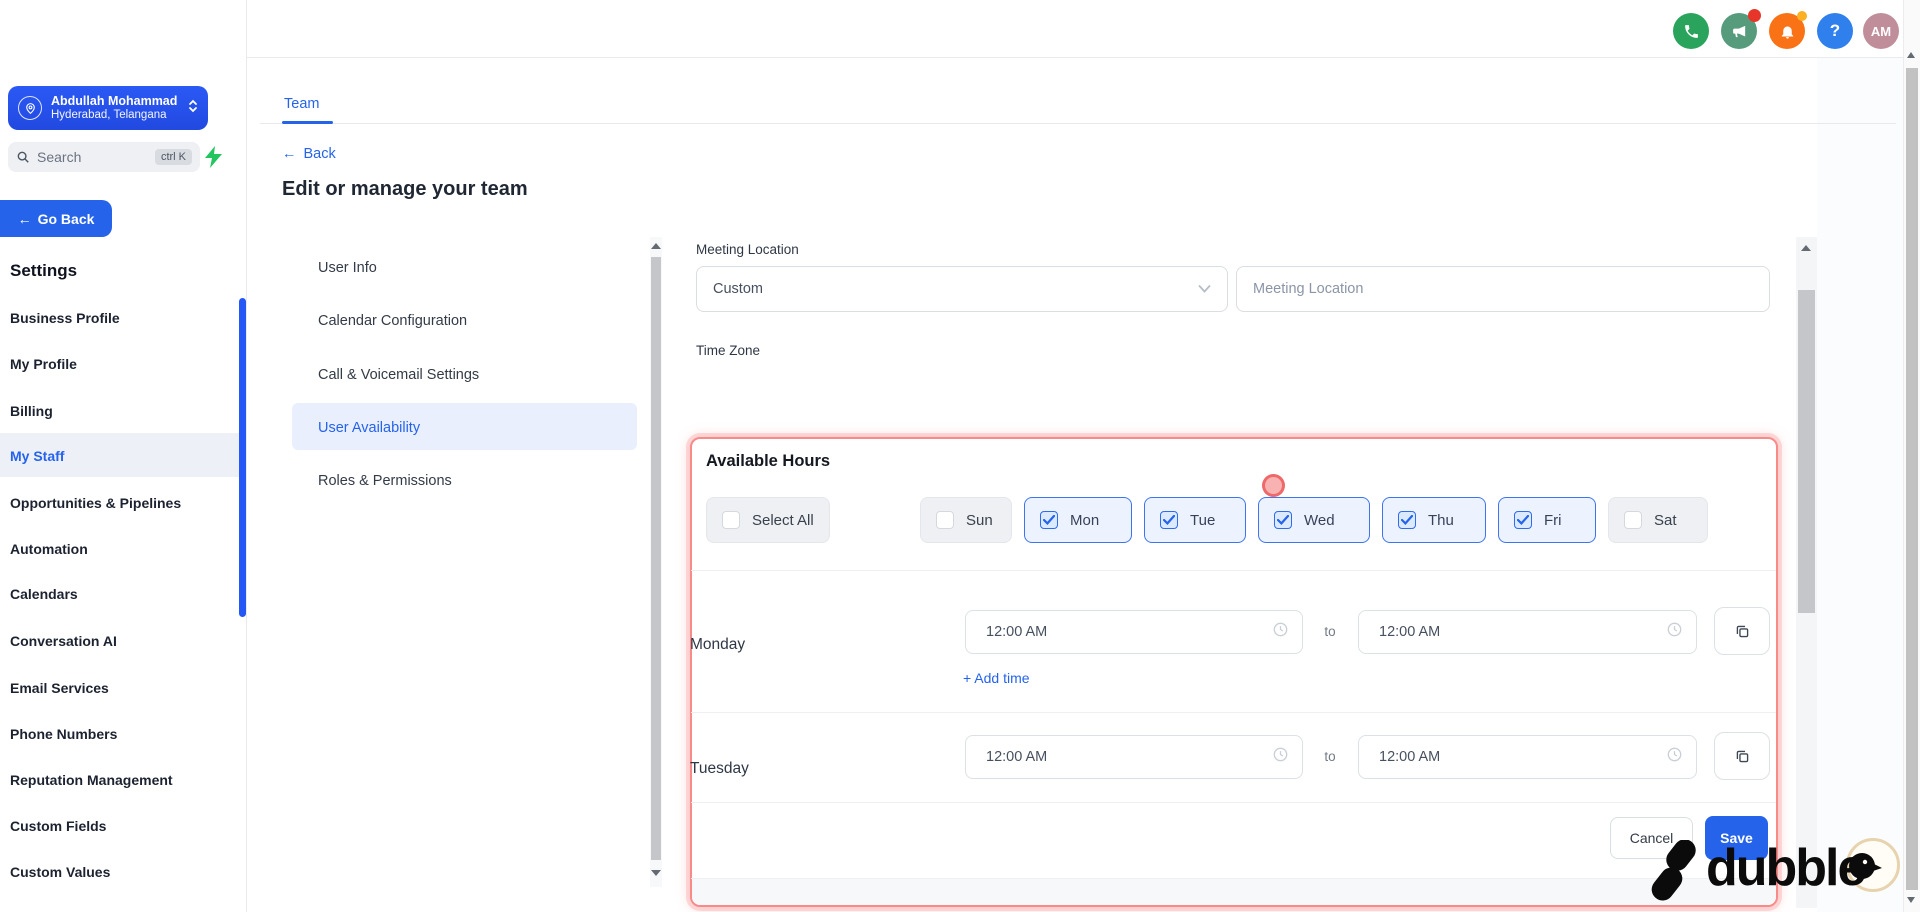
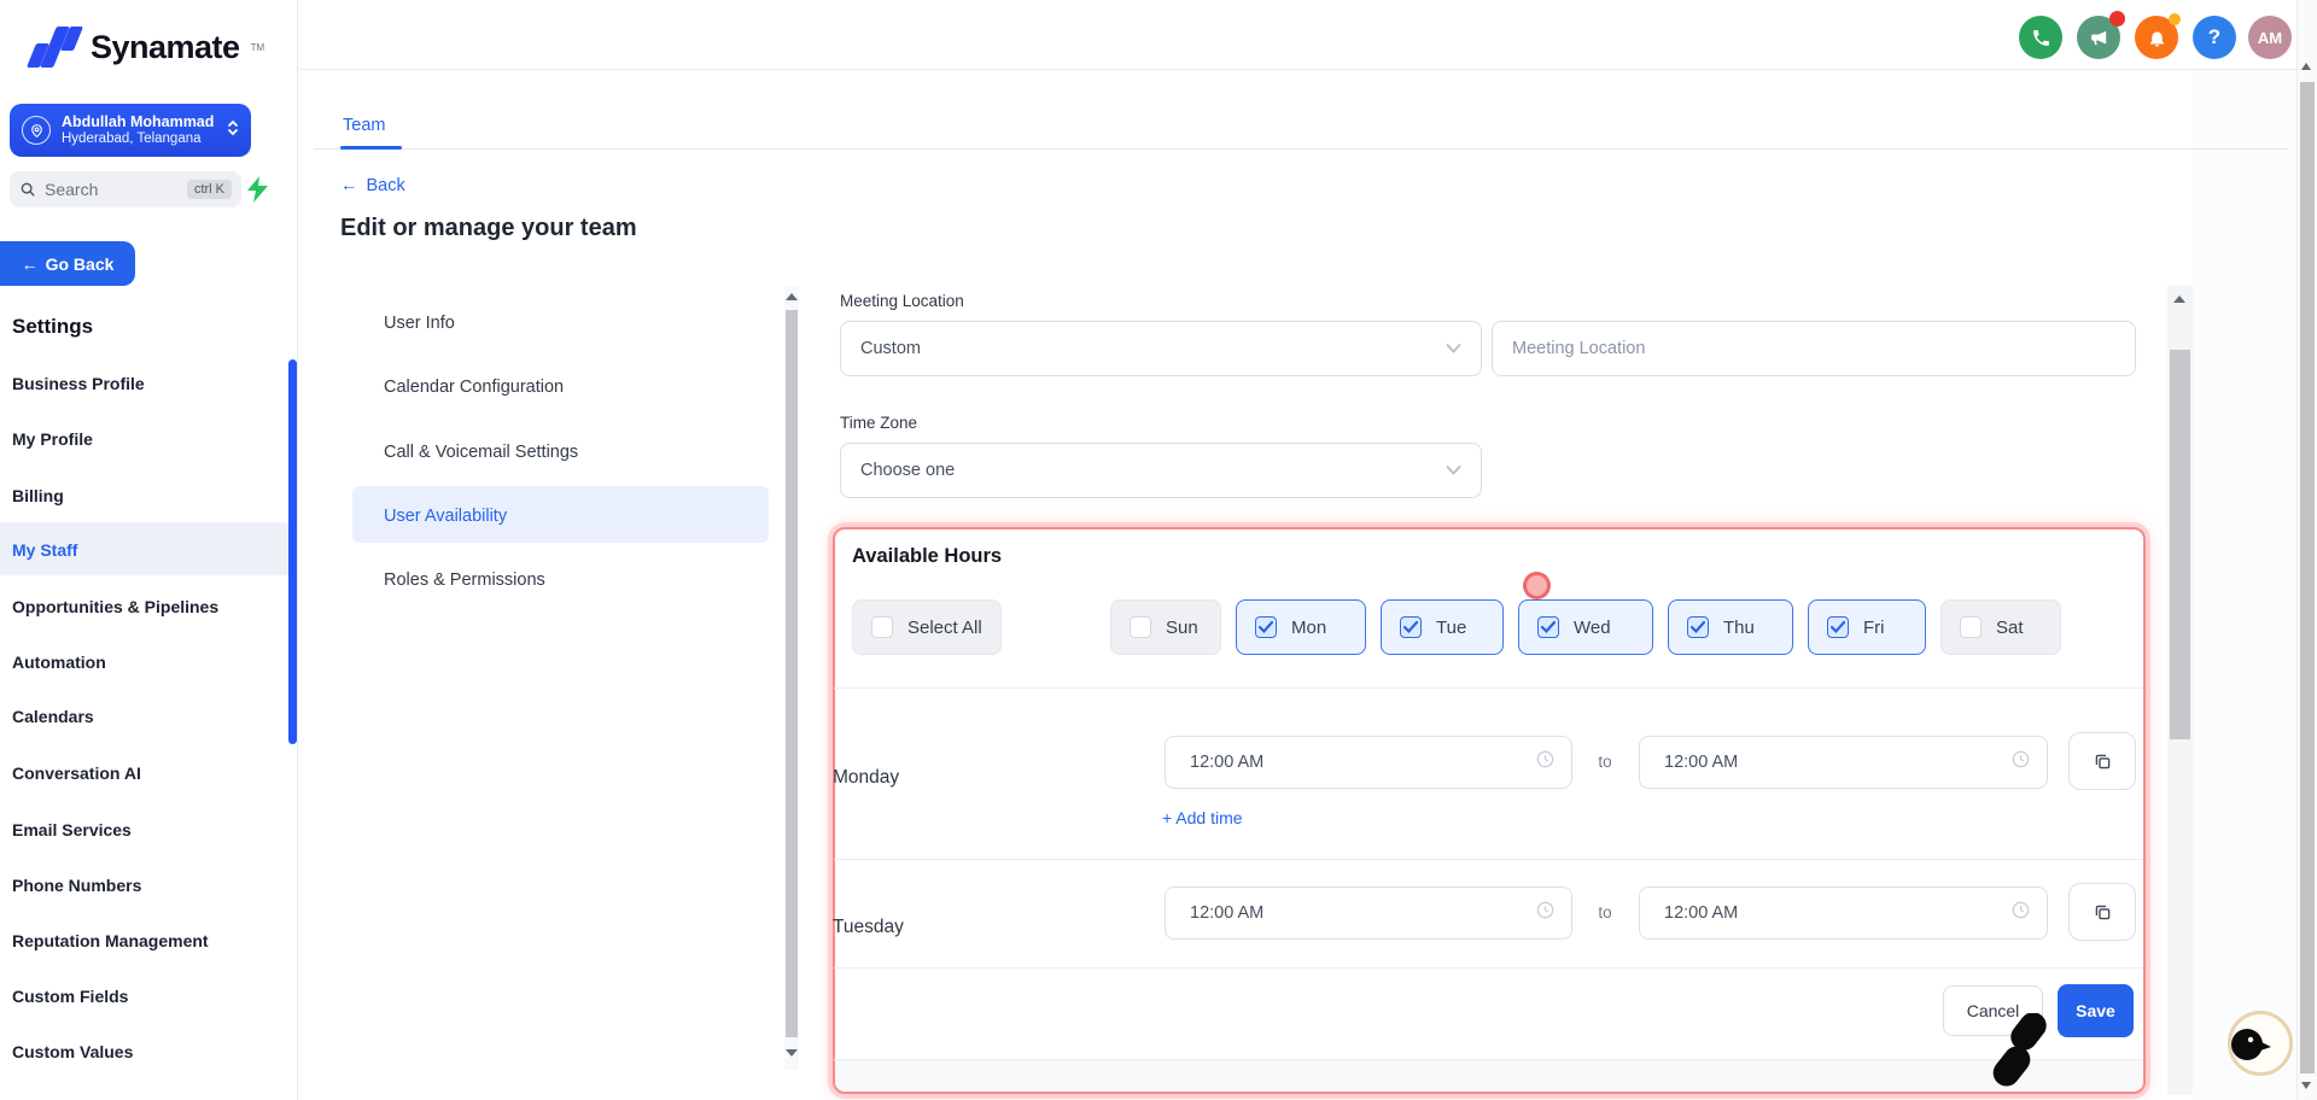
+ Synamate
+ TM
  Abdullah Mohammad
  Hyderabad, Telangana
  Search
  ctrl K
  ←
  Go Back
  Settings
  Business Profile
  My Profile
  Billing
  My Staff
  Opportunities & Pipelines
  Automation
  Calendars
  Conversation AI
  Email Services
  Phone Numbers
  Reputation Management
  Custom Fields
  Custom Values
  ?
  AM
  Team
  ←
  Back
  Edit or manage your team
  User Info
  Calendar Configuration
  Call & Voicemail Settings
  User Availability
  Roles & Permissions
  Meeting Location
  Custom
  Meeting Location
  Time Zone
+ Choose one
  Available Hours
  Select All
  Sun
  Mon
  Tue
  Wed
  Thu
  Fri
  Sat
  Monday
  12:00 AM
  to
  12:00 AM
  + Add time
  Tuesday
  12:00 AM
  to
  12:00 AM
  Cancel
  Save
- dubble
